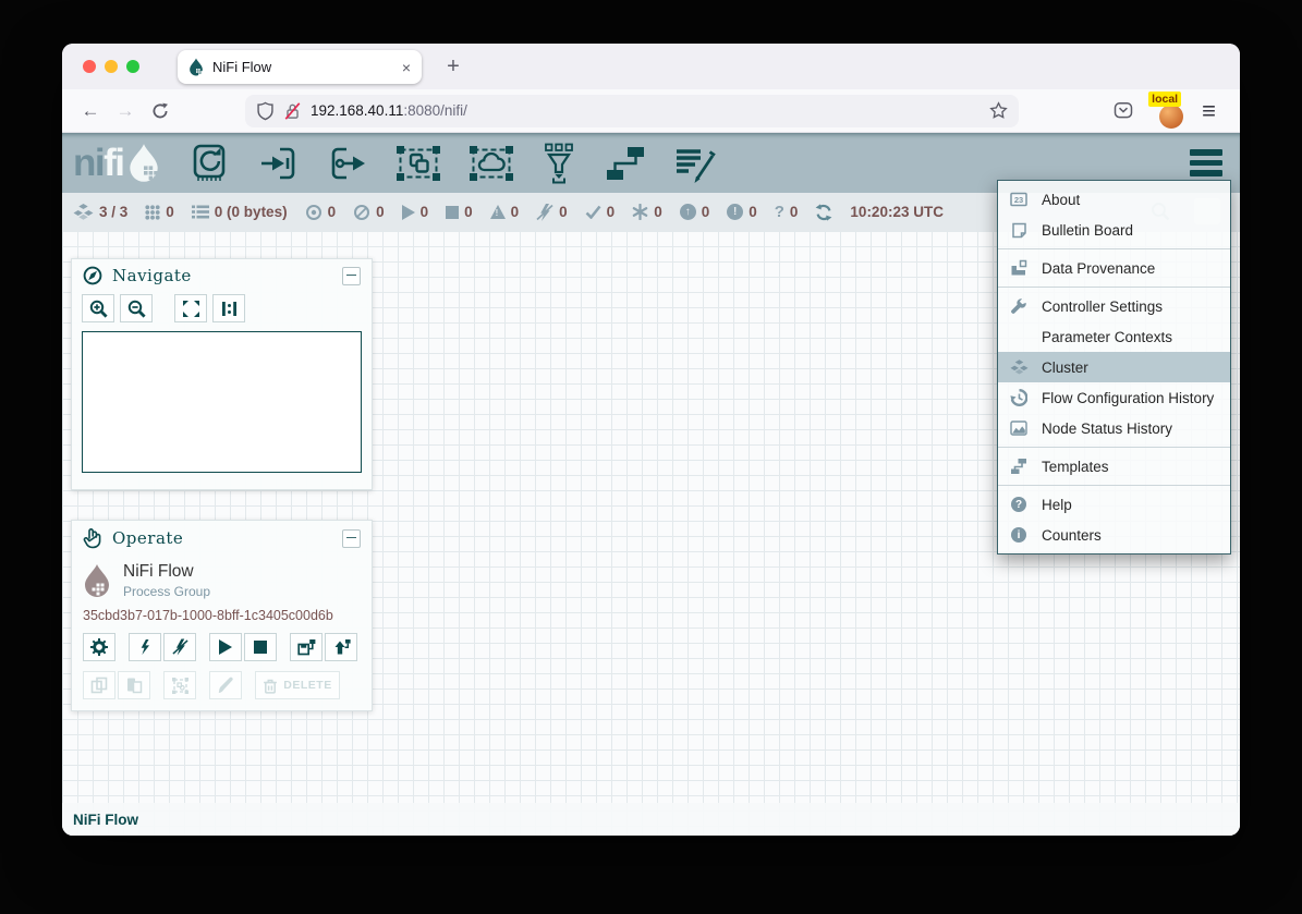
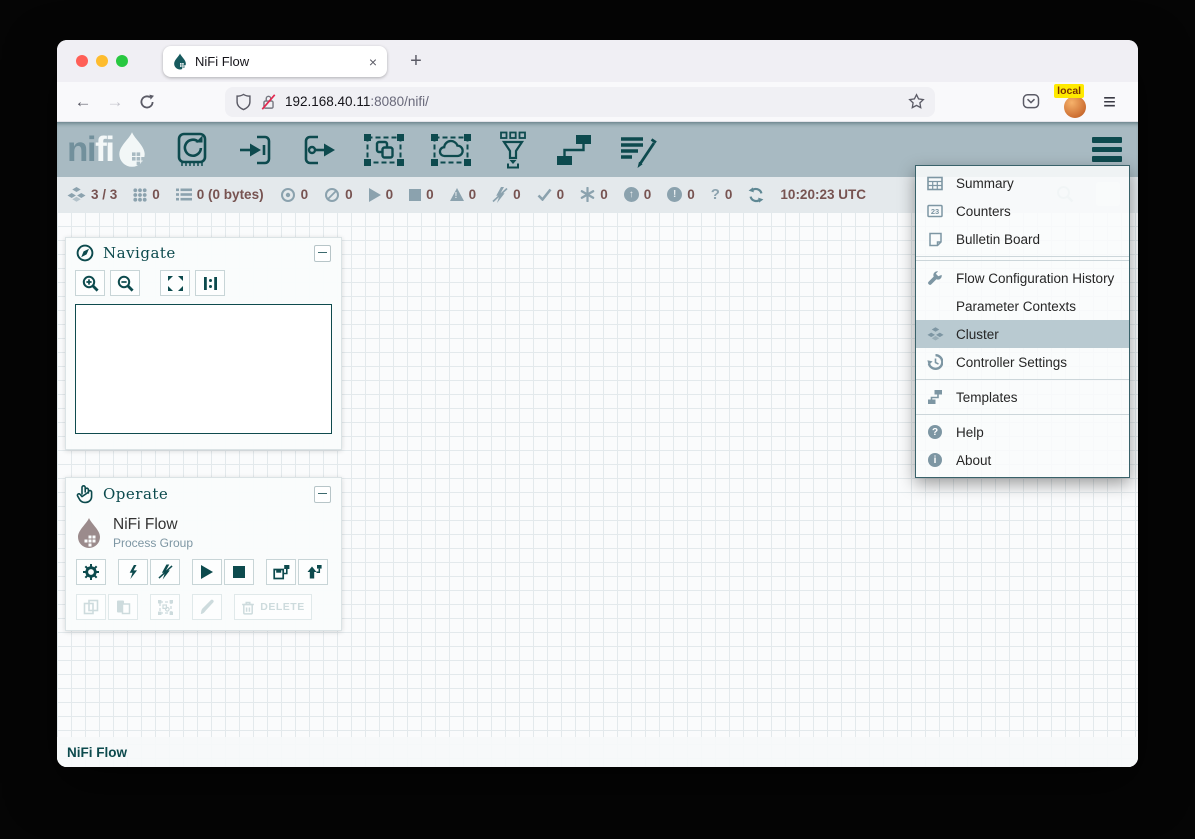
  NiFi Flow
  ×
  +
  ←
  →
  192.168.40.11:8080/nifi/
  local
  ≡
  nifi
  3 / 3
  0
  0 (0 bytes)
  0
  0
  0
  0
  !
  0
  0
  0
  0
  ↑
  0
  !
  0
  ?
  0
  10:20:23 UTC
  Navigate
  Operate
  NiFi Flow
  Process Group
- 35cbd3b7-017b-1000-8bff-1c3405c00d6b
  DELETE
  NiFi Flow
+ Summary
  23
- About
+ Counters
  Bulletin Board
- Data Provenance
- Controller Settings
+ Flow Configuration History
  Parameter Contexts
  Cluster
- Flow Configuration History
+ Controller Settings
- Node Status History
  Templates
  ?
  Help
  i
- Counters
+ About
